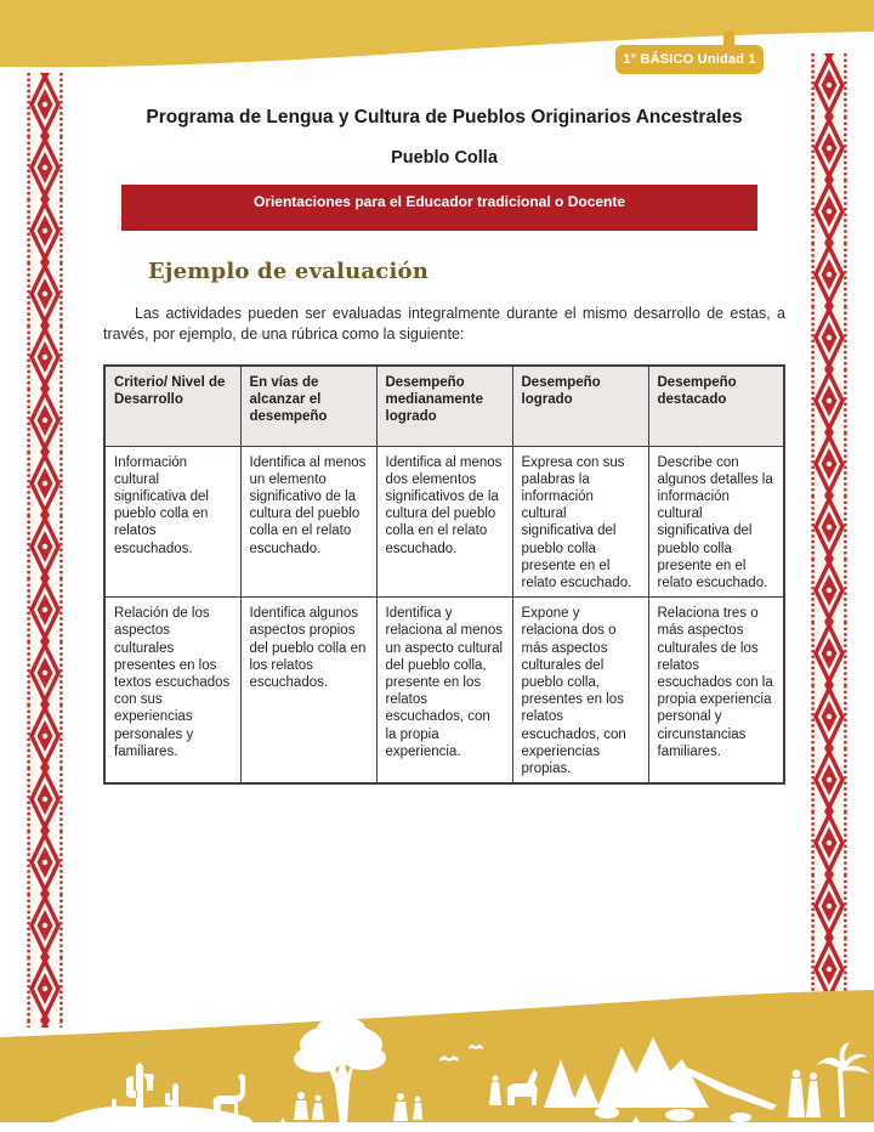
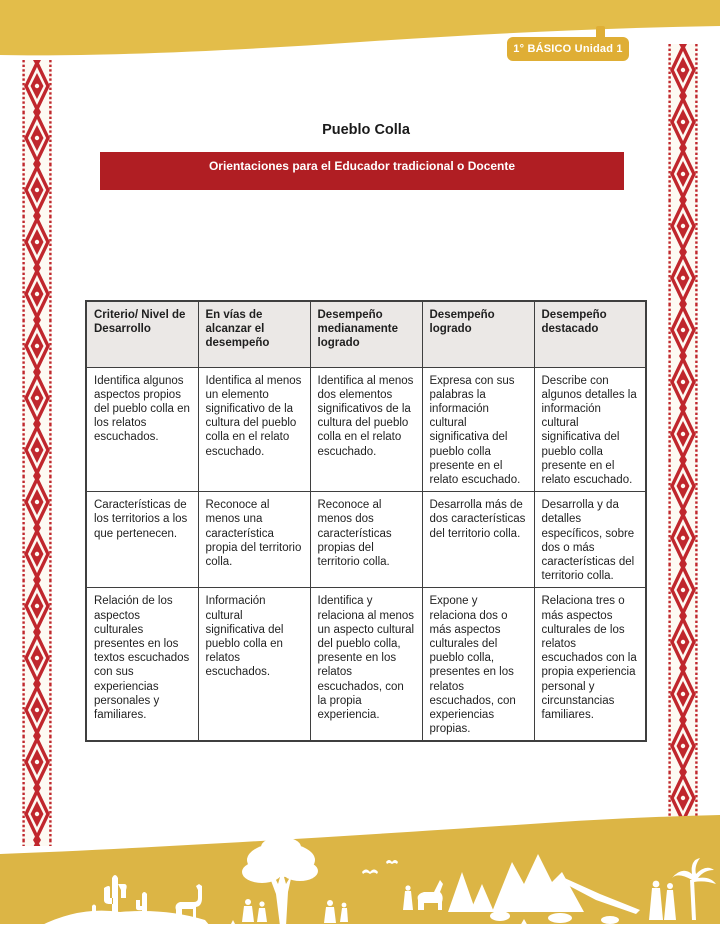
  1° BÁSICO Unidad 1
- Programa de Lengua y Cultura de Pueblos Originarios Ancestrales
  Pueblo Colla
  Orientaciones para el Educador tradicional o Docente
- Ejemplo de evaluación
- Las actividades pueden ser evaluadas integralmente durante el mismo desarrollo de estas, a través, por ejemplo, de una rúbrica como la siguiente:
  Criterio/ Nivel de Desarrollo	En vías de alcanzar el desempeño	Desempeño medianamente logrado	Desempeño logrado	Desempeño destacado
- Información cultural significativa del pueblo colla en relatos escuchados.	Identifica al menos un elemento significativo de la cultura del pueblo colla en el relato escuchado.	Identifica al menos dos elementos significativos de la cultura del pueblo colla en el relato escuchado.	Expresa con sus palabras la información cultural significativa del pueblo colla presente en el relato escuchado.	Describe con algunos detalles la información cultural significativa del pueblo colla presente en el relato escuchado.
+ Identifica algunos aspectos propios del pueblo colla en los relatos escuchados.	Identifica al menos un elemento significativo de la cultura del pueblo colla en el relato escuchado.	Identifica al menos dos elementos significativos de la cultura del pueblo colla en el relato escuchado.	Expresa con sus palabras la información cultural significativa del pueblo colla presente en el relato escuchado.	Describe con algunos detalles la información cultural significativa del pueblo colla presente en el relato escuchado.
+ Características de los territorios a los que pertenecen.	Reconoce al menos una característica propia del territorio colla.	Reconoce al menos dos características propias del territorio colla.	Desarrolla más de dos características del territorio colla.	Desarrolla y da detalles específicos, sobre dos o más características del territorio colla.
- Relación de los aspectos culturales presentes en los textos escuchados con sus experiencias personales y familiares.	Identifica algunos aspectos propios del pueblo colla en los relatos escuchados.	Identifica y relaciona al menos un aspecto cultural del pueblo colla, presente en los relatos escuchados, con la propia experiencia.	Expone y relaciona dos o más aspectos culturales del pueblo colla, presentes en los relatos escuchados, con experiencias propias.	Relaciona tres o más aspectos culturales de los relatos escuchados con la propia experiencia personal y circunstancias familiares.
+ Relación de los aspectos culturales presentes en los textos escuchados con sus experiencias personales y familiares.	Información cultural significativa del pueblo colla en relatos escuchados.	Identifica y relaciona al menos un aspecto cultural del pueblo colla, presente en los relatos escuchados, con la propia experiencia.	Expone y relaciona dos o más aspectos culturales del pueblo colla, presentes en los relatos escuchados, con experiencias propias.	Relaciona tres o más aspectos culturales de los relatos escuchados con la propia experiencia personal y circunstancias familiares.
